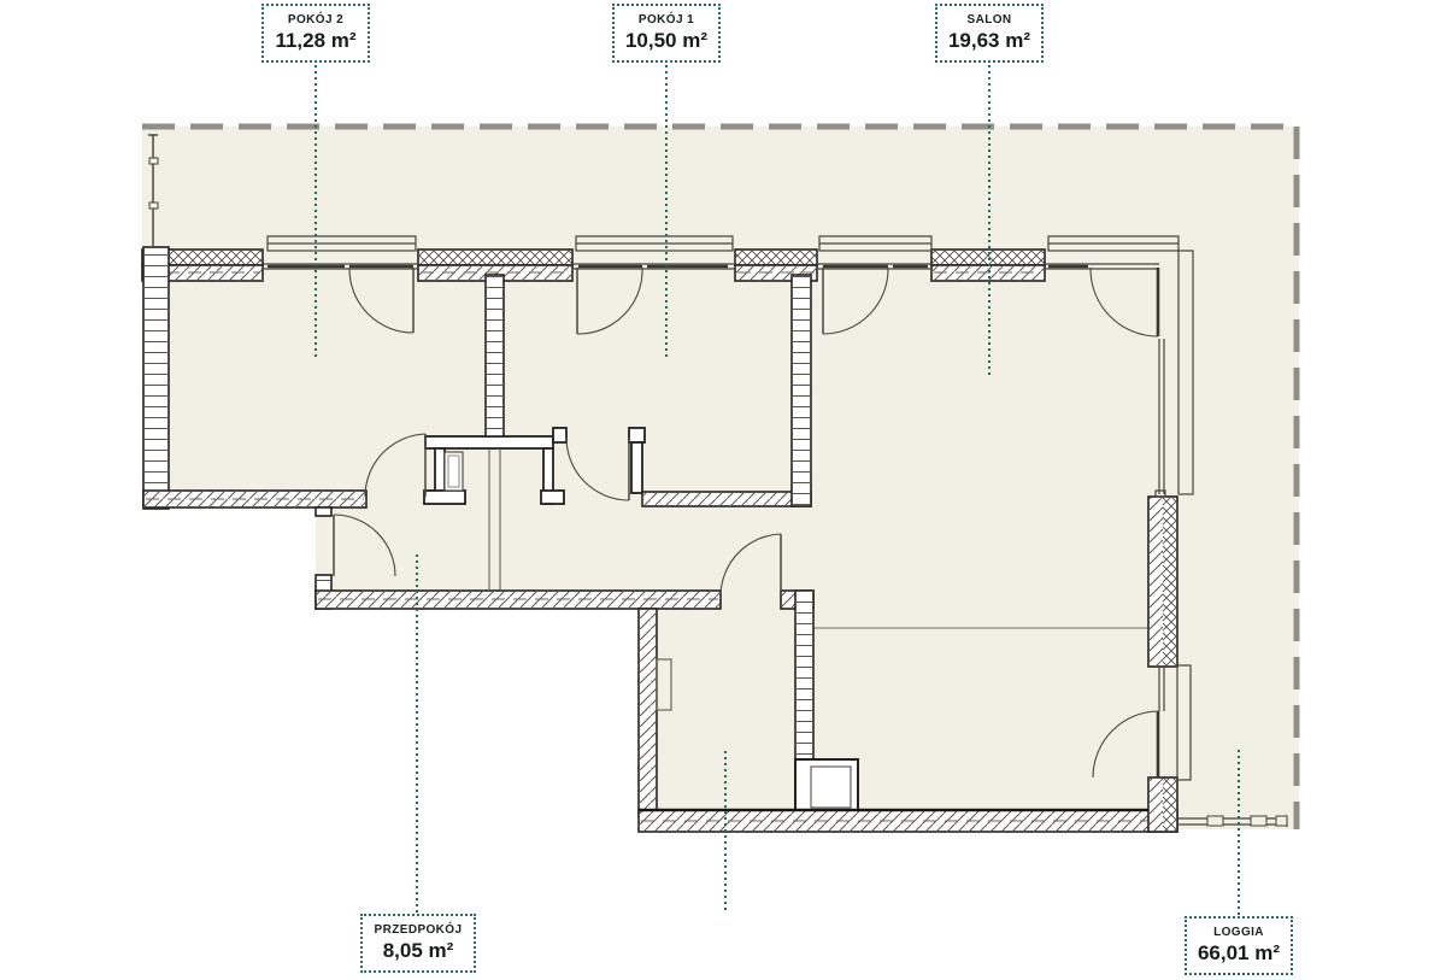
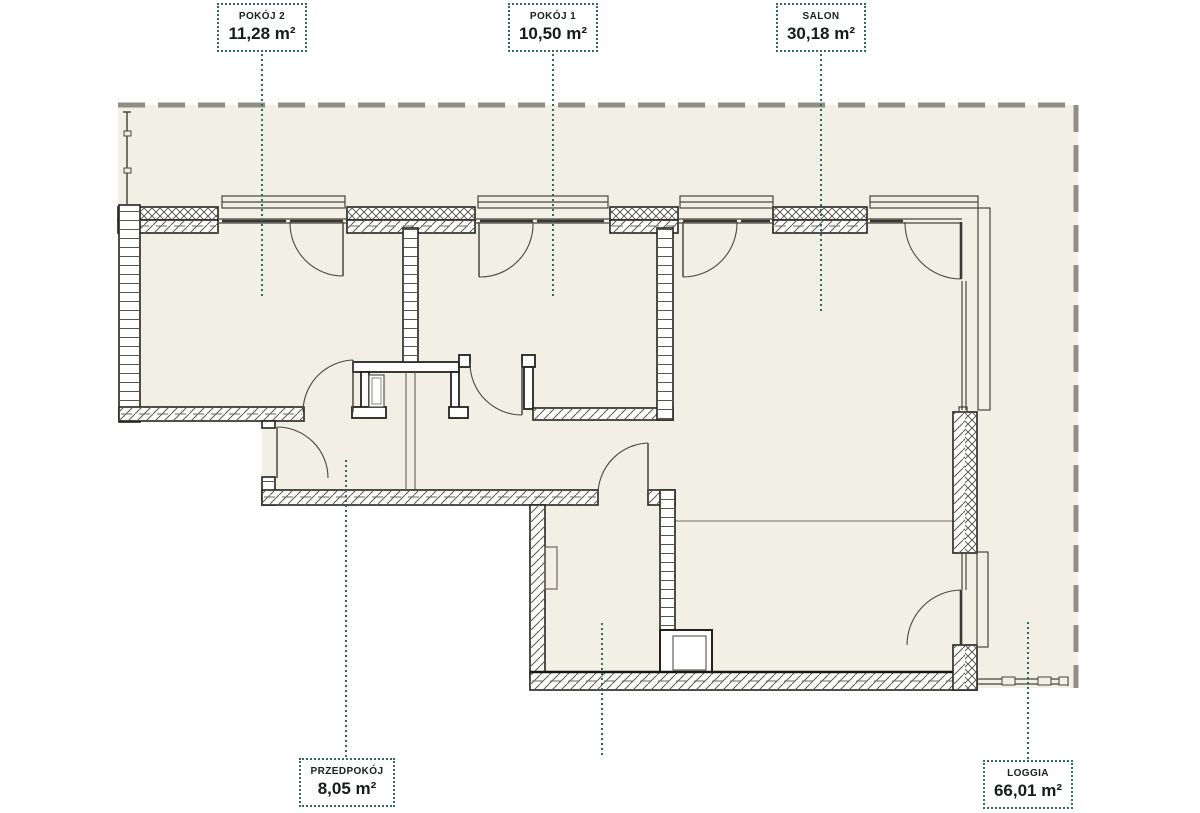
  POKÓJ 2
  11,28 m²
  POKÓJ 1
  10,50 m²
  SALON
- 19,63 m²
+ 30,18 m²
  PRZEDPOKÓJ
  8,05 m²
  LOGGIA
  66,01 m²
